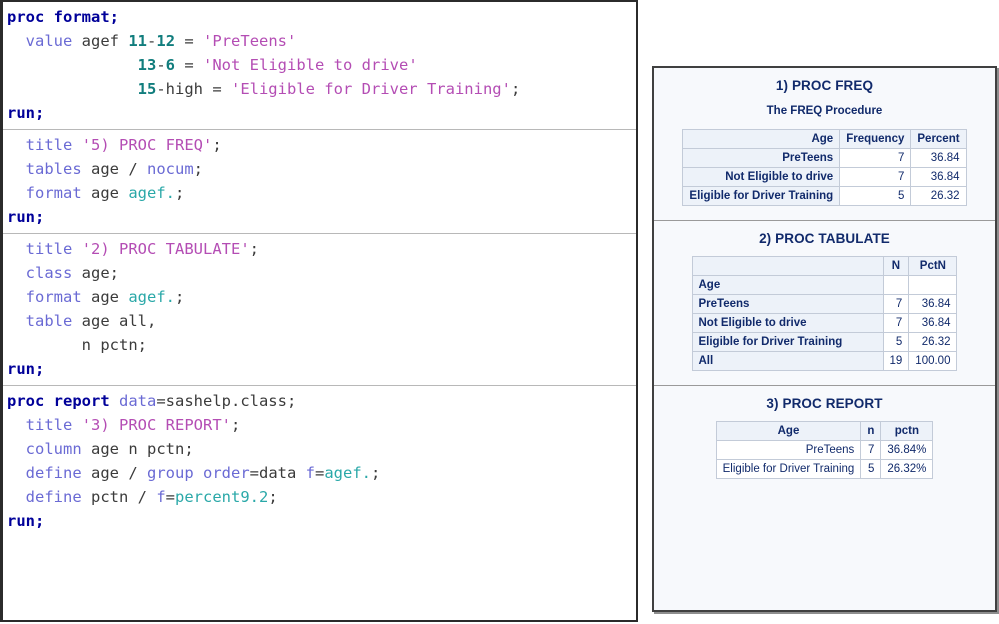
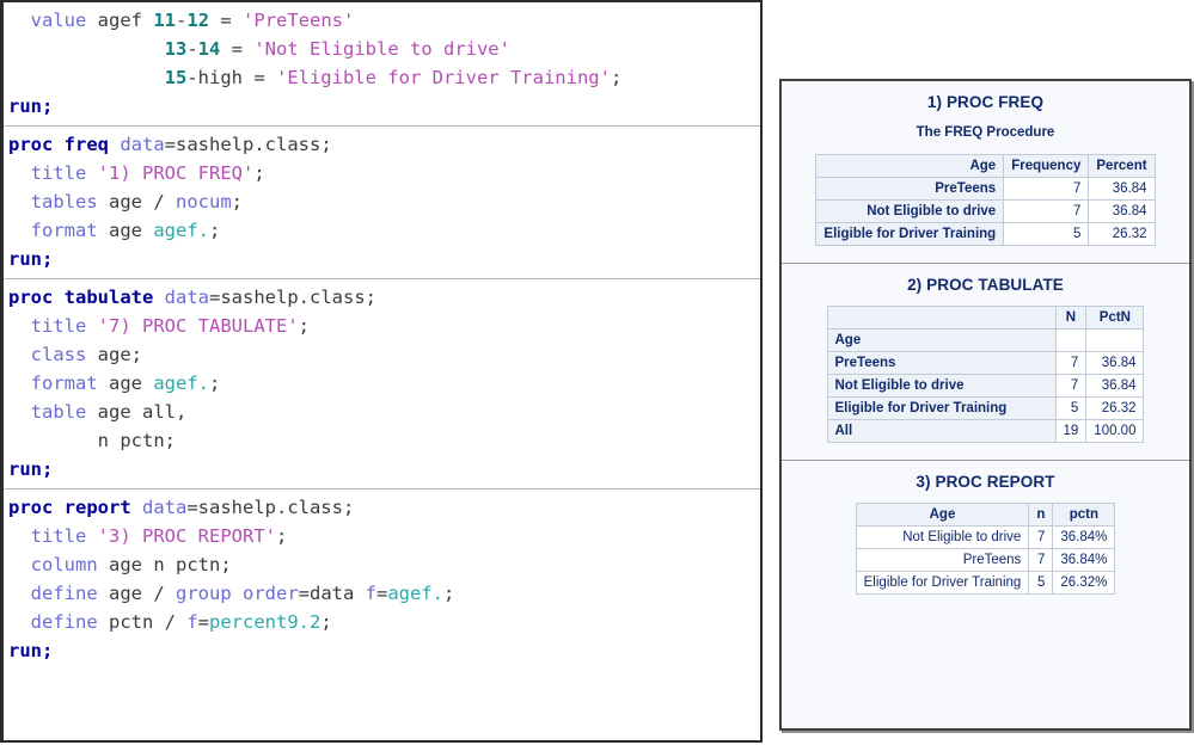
- proc format;
  value agef 11-12 = 'PreTeens'
- 13-6 = 'Not Eligible to drive'
+ 13-14 = 'Not Eligible to drive'
  15-high = 'Eligible for Driver Training';
  run;
+ proc freq data=sashelp.class;
- title '5) PROC FREQ';
+ title '1) PROC FREQ';
  tables age / nocum;
  format age agef.;
  run;
+ proc tabulate data=sashelp.class;
- title '2) PROC TABULATE';
+ title '7) PROC TABULATE';
  class age;
  format age agef.;
  table age all,
  n pctn;
  run;
  proc report data=sashelp.class;
  title '3) PROC REPORT';
  column age n pctn;
  define age / group order=data f=agef.;
  define pctn / f=percent9.2;
  run;
  1) PROC FREQ
  The FREQ Procedure
  Age	Frequency	Percent
  PreTeens	7	36.84
  Not Eligible to drive	7	36.84
  Eligible for Driver Training	5	26.32
  2) PROC TABULATE
  	N	PctN
  Age
  PreTeens	7	36.84
  Not Eligible to drive	7	36.84
  Eligible for Driver Training	5	26.32
  All	19	100.00
  3) PROC REPORT
  Age	n	pctn
+ Not Eligible to drive	7	36.84%
  PreTeens	7	36.84%
  Eligible for Driver Training	5	26.32%
